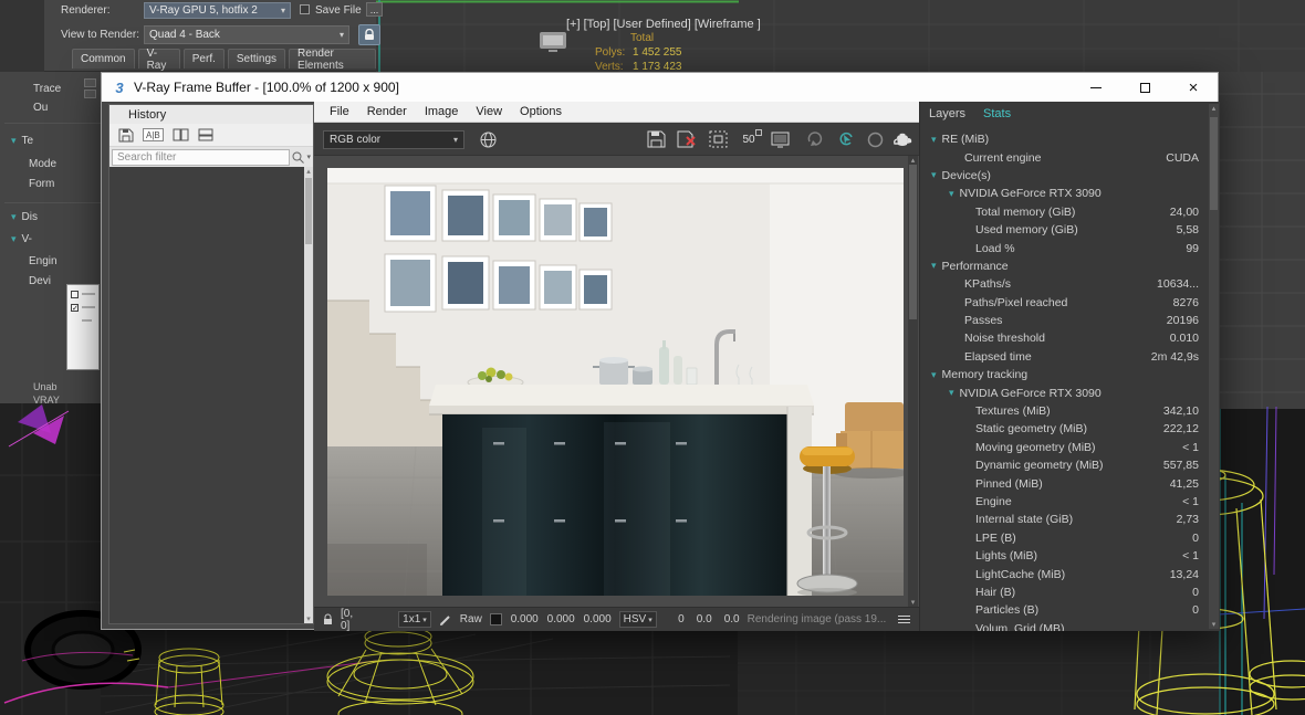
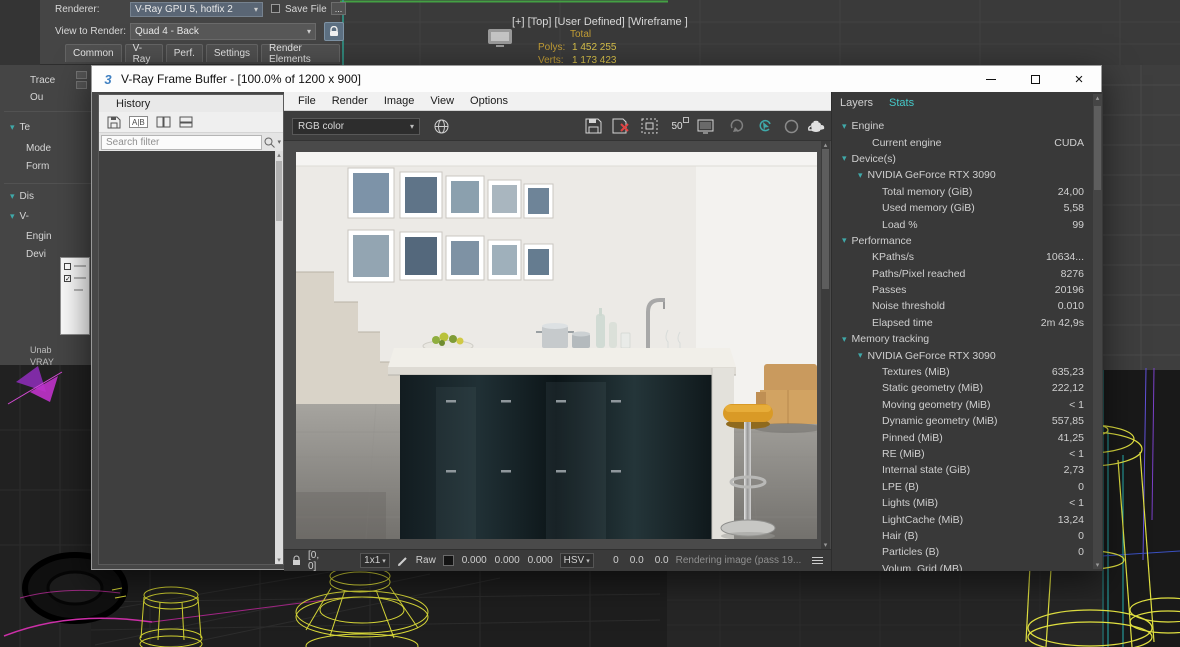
  [+] [Top] [User Defined] [Wireframe ]
  Total
  Polys:
  1 452 255
  Verts:
  1 173 423
  Renderer:
  V-Ray GPU 5, hotfix 2
  ▾
  Save File
  ...
  View to Render:
  Quad 4 - Back
  ▾
  Common
  V-Ray
  Perf.
  Settings
  Render Elements
  Trace
  Ou
  ▾ Te
  Mode
  Form
  ▾ Dis
  ▾ V-
  Engin
  Devi
  Unab
  VRAY
  3
  V-Ray Frame Buffer - [100.0% of 1200 x 900]
  ×
  File
  Render
  Image
  View
  Options
  History
  A|B
  Search filter
  RGB color
  ▾
  50
  [0, 0]
  1x1
  Raw
  0.000
  0.000
  0.000
  HSV
  0
  0.0
  0.0
  Rendering image (pass 19...
  Layers
  Stats
  ▾
- RE (MiB)
+ Engine
  Current engine
  CUDA
  ▾
  Device(s)
  ▾
  NVIDIA GeForce RTX 3090
  Total memory (GiB)
  24,00
  Used memory (GiB)
  5,58
  Load %
  99
  ▾
  Performance
  KPaths/s
  10634...
  Paths/Pixel reached
  8276
  Passes
  20196
  Noise threshold
  0.010
  Elapsed time
  2m 42,9s
  ▾
  Memory tracking
  ▾
  NVIDIA GeForce RTX 3090
  Textures (MiB)
- 342,10
+ 635,23
  Static geometry (MiB)
  222,12
  Moving geometry (MiB)
  < 1
  Dynamic geometry (MiB)
  557,85
  Pinned (MiB)
  41,25
- Engine
+ RE (MiB)
  < 1
  Internal state (GiB)
  2,73
  LPE (B)
  0
  Lights (MiB)
  < 1
  LightCache (MiB)
  13,24
  Hair (B)
  0
  Particles (B)
  0
  Volum. Grid (MB)
